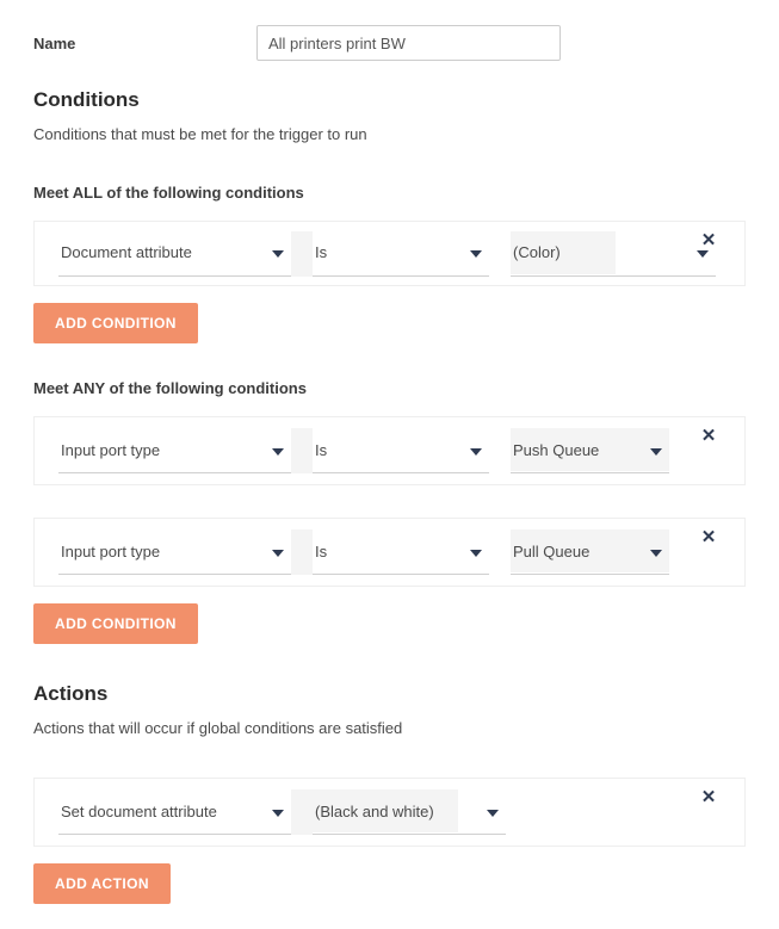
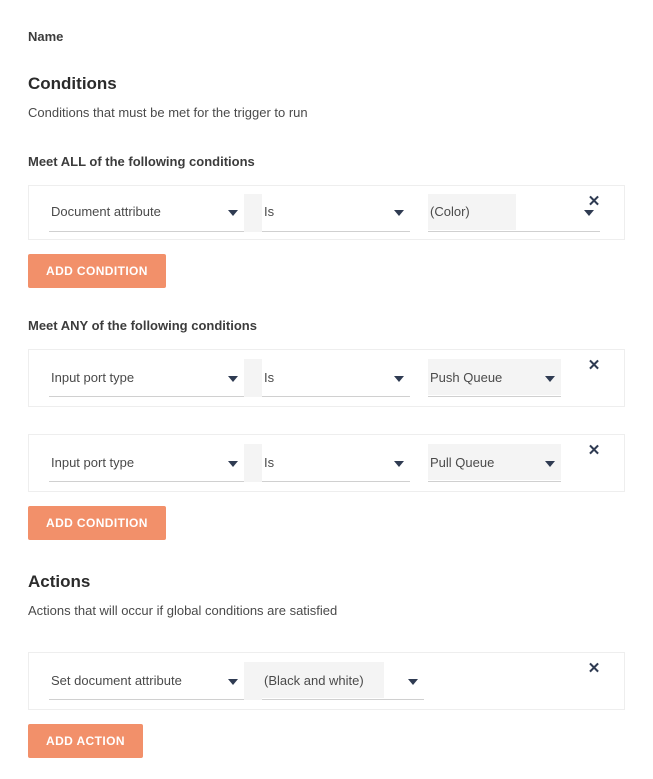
  Name
- All printers print BW
  Conditions
  Conditions that must be met for the trigger to run
  Meet ALL of the following conditions
  Document attribute
  Is
  (Color)
  ADD CONDITION
  Meet ANY of the following conditions
  Input port type
  Is
  Push Queue
  ✕
  Input port type
  Is
  Pull Queue
  ✕
  ADD CONDITION
  Actions
  Actions that will occur if global conditions are satisfied
  Set document attribute
  (Black and white)
  ✕
  ADD ACTION
